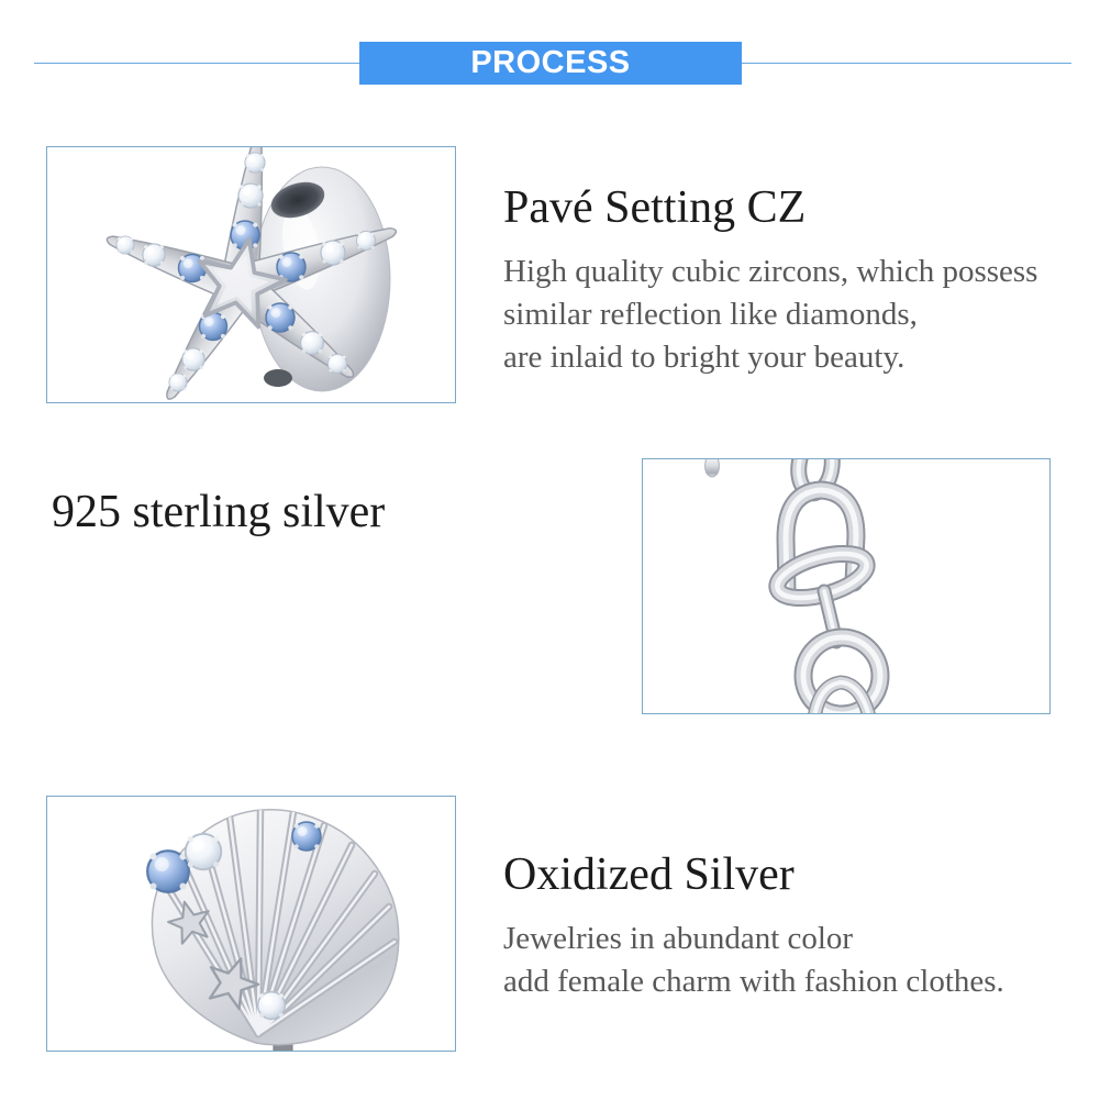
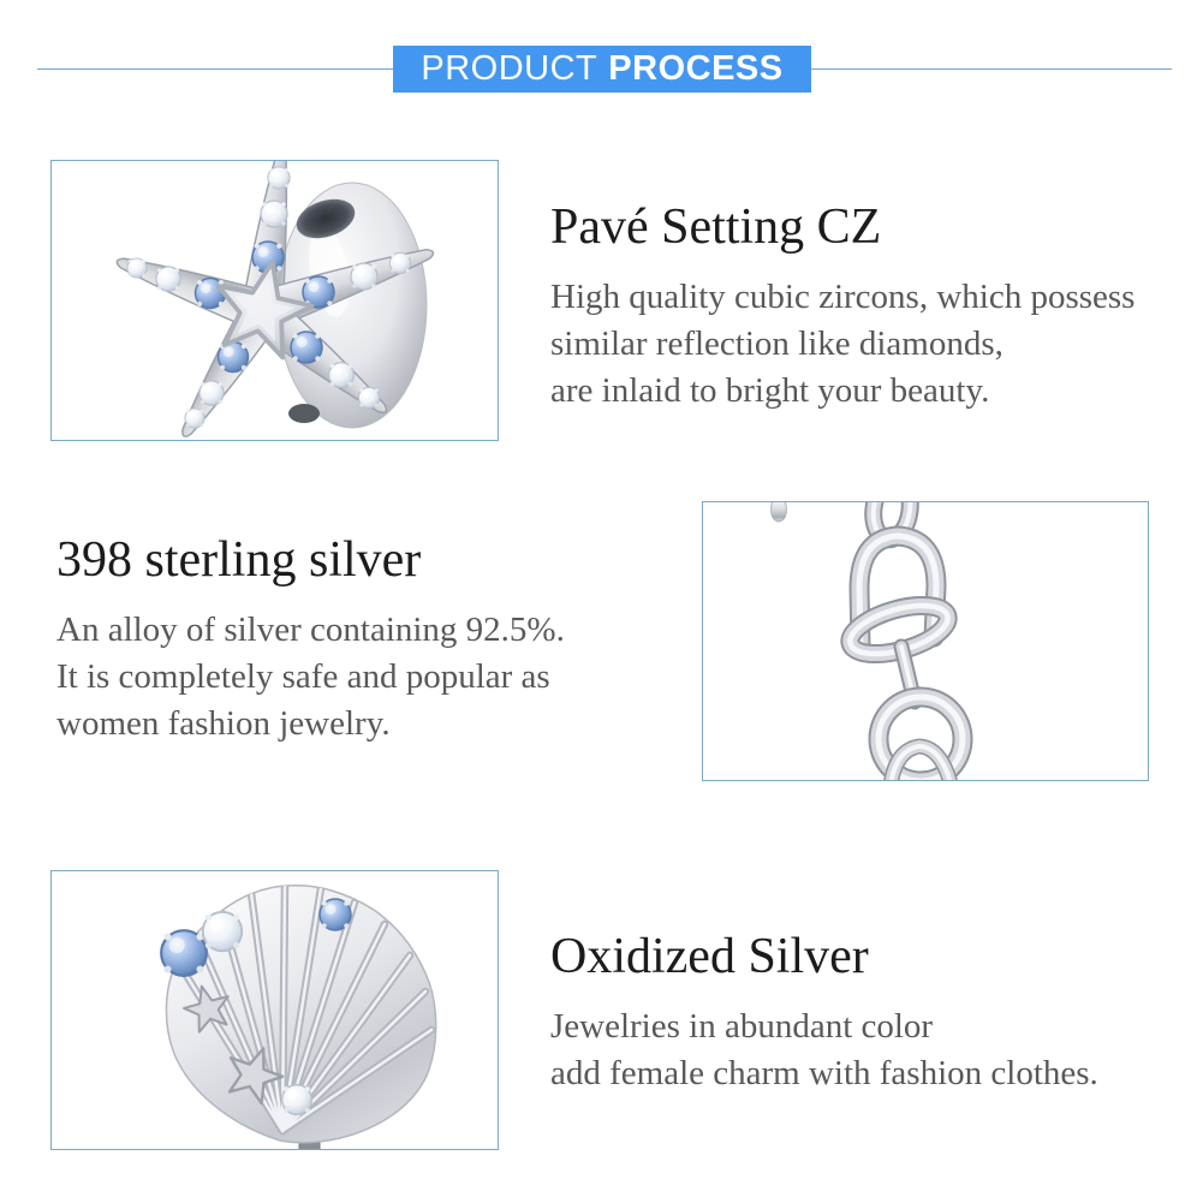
+ PRODUCT
  PROCESS
  Pavé Setting CZ
  High quality cubic zircons, which possess
  similar reflection like diamonds,
  are inlaid to bright your beauty.
- 925 sterling silver
+ 398 sterling silver
+ An alloy of silver containing 92.5%.
+ It is completely safe and popular as
+ women fashion jewelry.
  Oxidized Silver
  Jewelries in abundant color
  add female charm with fashion clothes.
